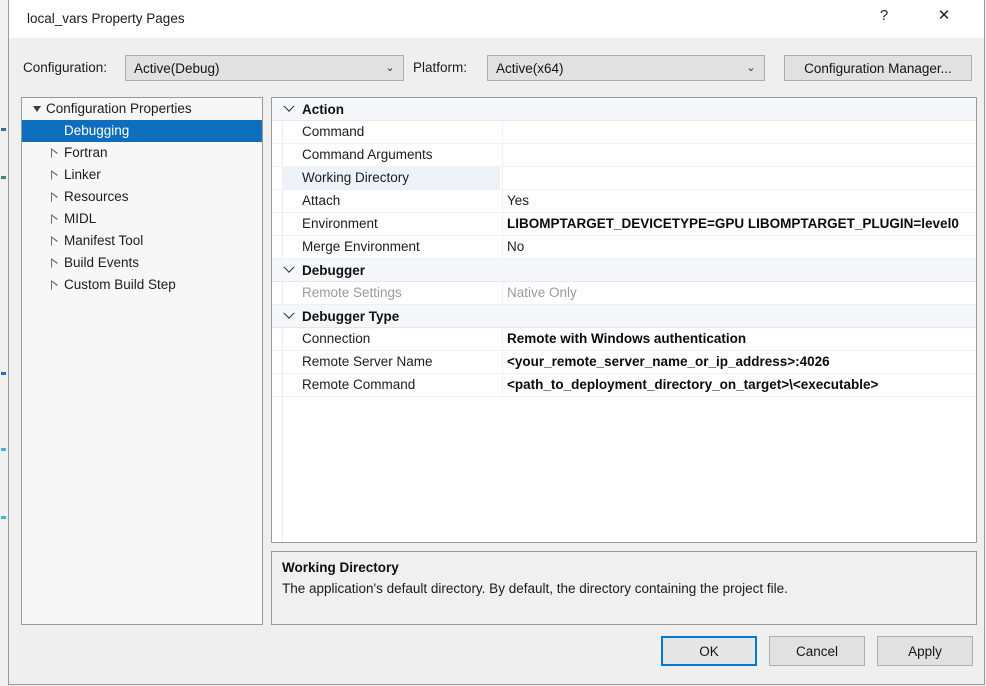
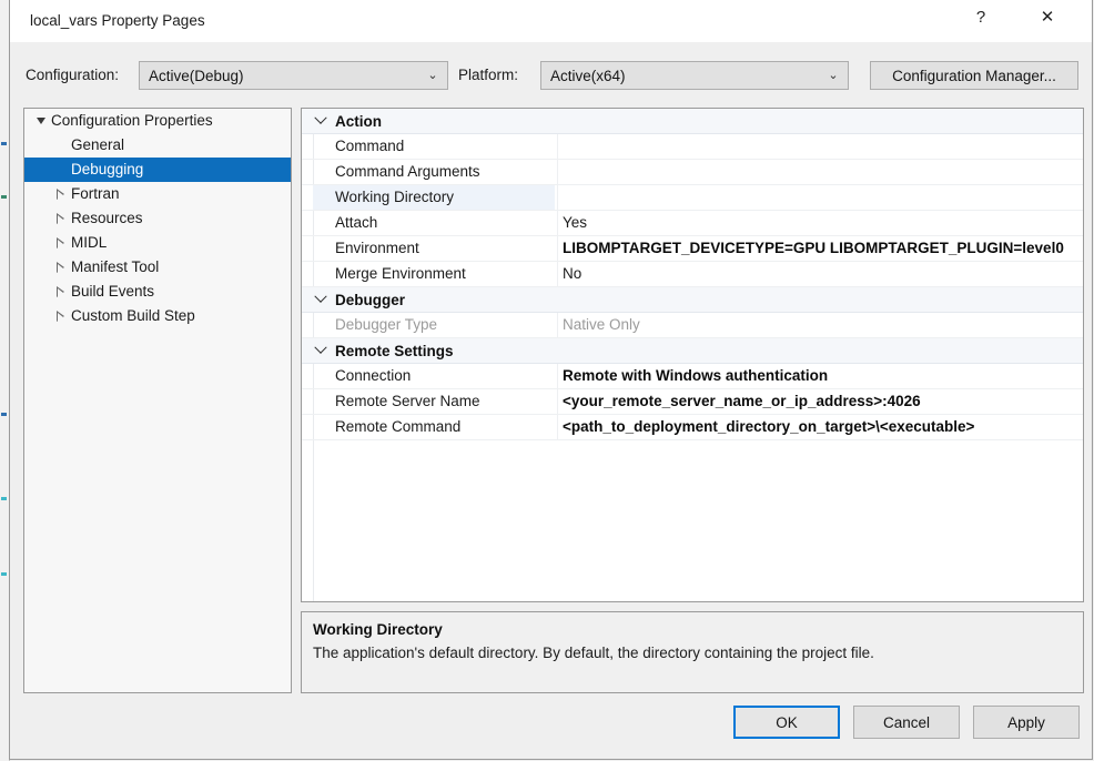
  local_vars Property Pages
  ?
  ✕
  Configuration:
  Active(Debug)
  ⌄
  Platform:
  Active(x64)
  ⌄
  Configuration Manager...
  Configuration Properties
+ General
  Debugging
  Fortran
- Linker
  Resources
  MIDL
  Manifest Tool
  Build Events
  Custom Build Step
  Action
  Command
  Command Arguments
  Working Directory
  Attach
  Yes
  Environment
  LIBOMPTARGET_DEVICETYPE=GPU LIBOMPTARGET_PLUGIN=level0
  Merge Environment
  No
  Debugger
- Remote Settings
+ Debugger Type
  Native Only
- Debugger Type
+ Remote Settings
  Connection
  Remote with Windows authentication
  Remote Server Name
  <your_remote_server_name_or_ip_address>:4026
  Remote Command
  <path_to_deployment_directory_on_target>\<executable>
  Working Directory
  The application's default directory. By default, the directory containing the project file.
  OK
  Cancel
  Apply
